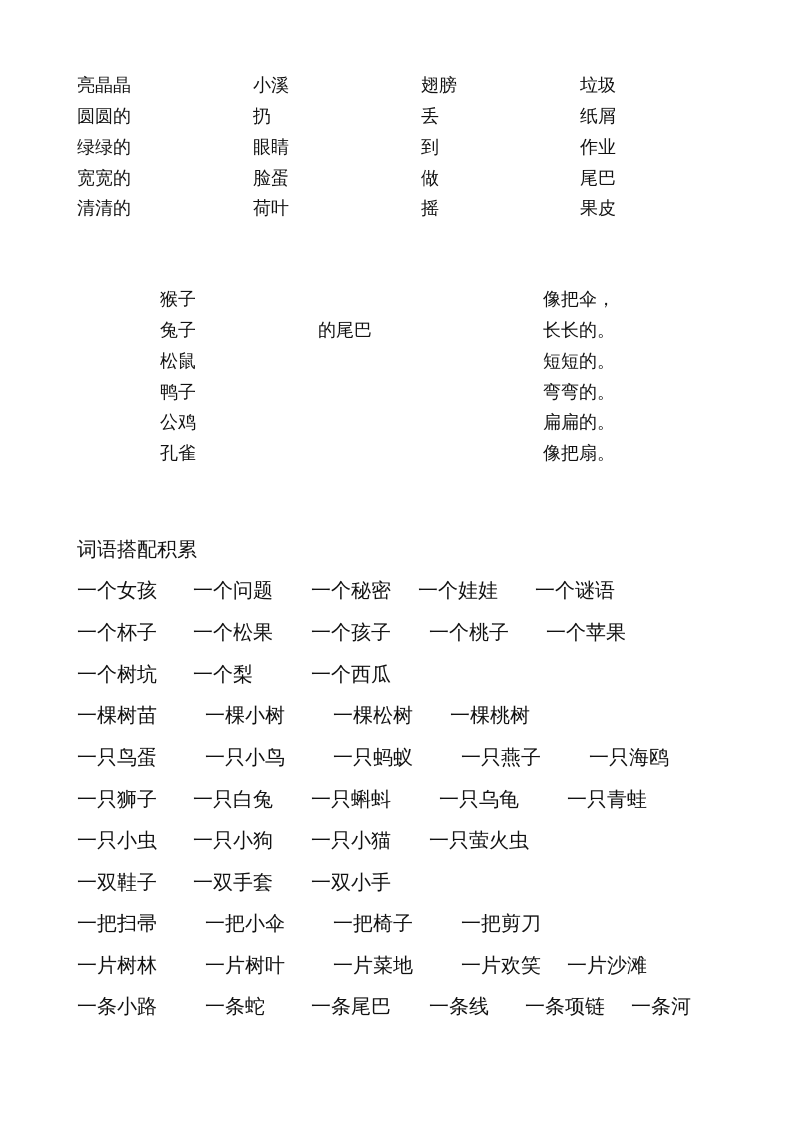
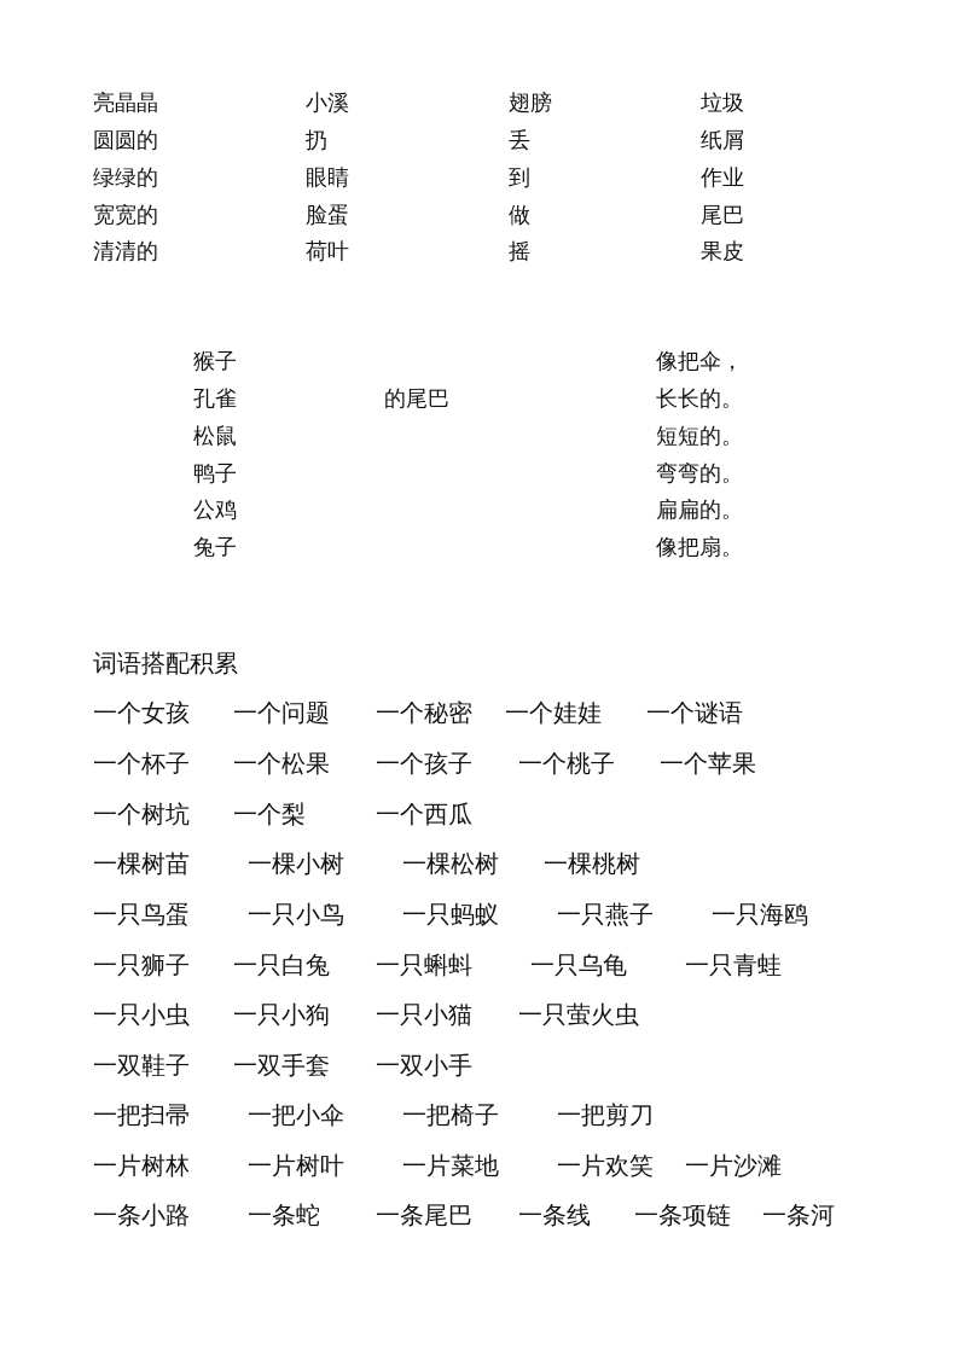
  亮晶晶
  圆圆的
  绿绿的
  宽宽的
  清清的
  小溪
  扔
  眼睛
  脸蛋
  荷叶
  翅膀
  丢
  到
  做
  摇
  垃圾
  纸屑
  作业
  尾巴
  果皮
  猴子
- 兔子
+ 孔雀
  松鼠
  鸭子
  公鸡
- 孔雀
+ 兔子
  的尾巴
  像把伞，
  长长的。
  短短的。
  弯弯的。
  扁扁的。
  像把扇。
  词语搭配积累
  一个女孩
  一个问题
  一个秘密
  一个娃娃
  一个谜语
  一个杯子
  一个松果
  一个孩子
  一个桃子
  一个苹果
  一个树坑
  一个梨
  一个西瓜
  一棵树苗
  一棵小树
  一棵松树
  一棵桃树
  一只鸟蛋
  一只小鸟
  一只蚂蚁
  一只燕子
  一只海鸥
  一只狮子
  一只白兔
  一只蝌蚪
  一只乌龟
  一只青蛙
  一只小虫
  一只小狗
  一只小猫
  一只萤火虫
  一双鞋子
  一双手套
  一双小手
  一把扫帚
  一把小伞
  一把椅子
  一把剪刀
  一片树林
  一片树叶
  一片菜地
  一片欢笑
  一片沙滩
  一条小路
  一条蛇
  一条尾巴
  一条线
  一条项链
  一条河
